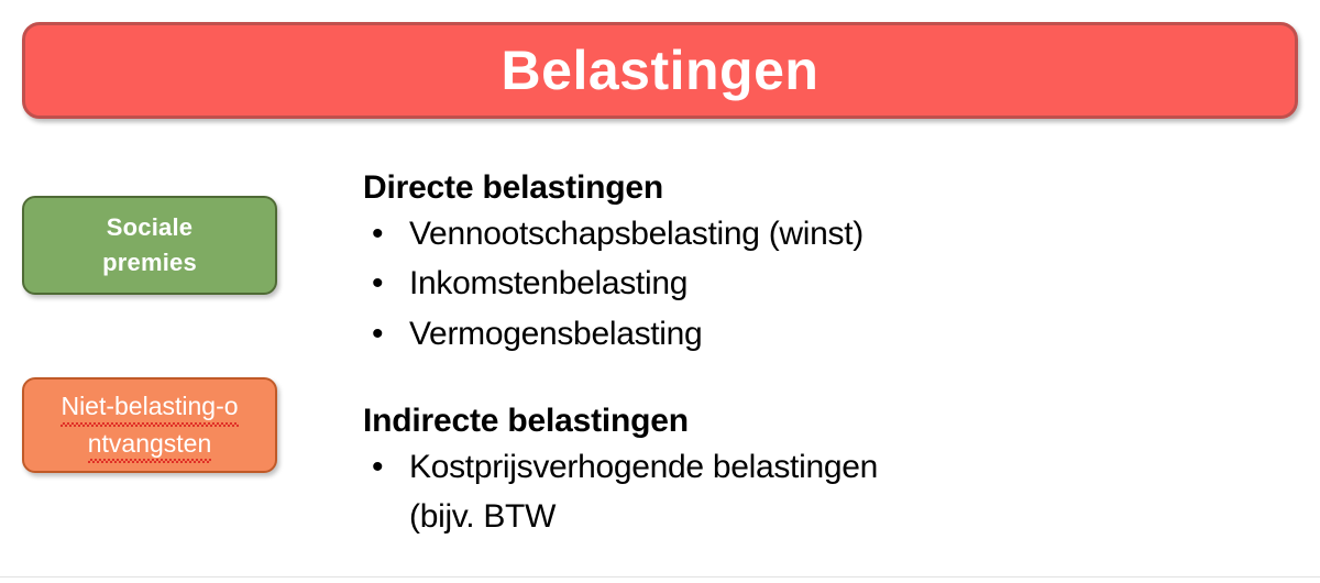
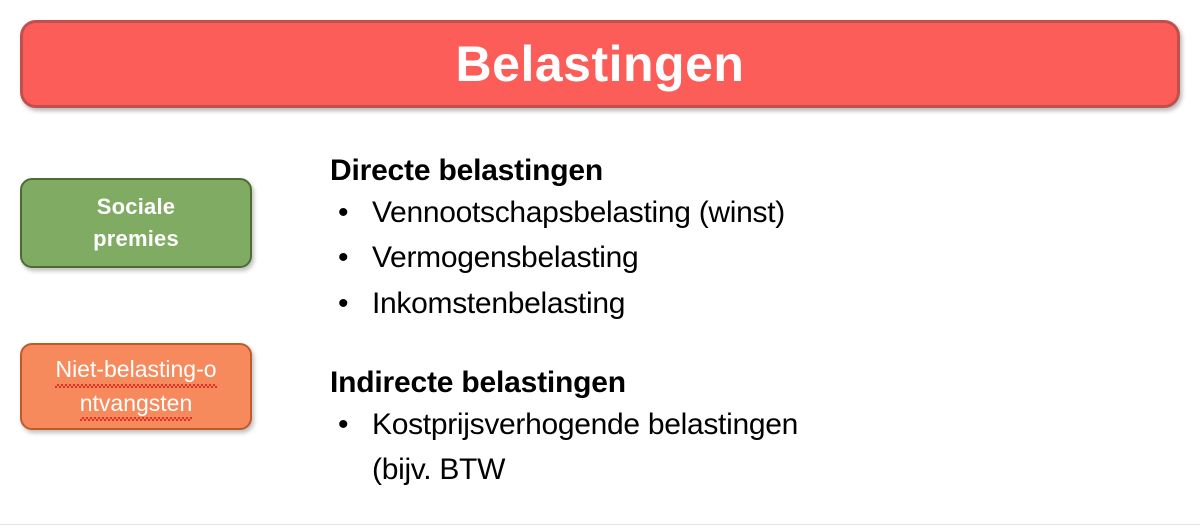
  Belastingen
  Sociale
  premies
  Niet-belasting-o
  ntvangsten
  Directe belastingen
  •
  Vennootschapsbelasting (winst)
  •
- Inkomstenbelasting
+ Vermogensbelasting
  •
- Vermogensbelasting
+ Inkomstenbelasting
  Indirecte belastingen
  •
  Kostprijsverhogende belastingen
  (bijv. BTW
